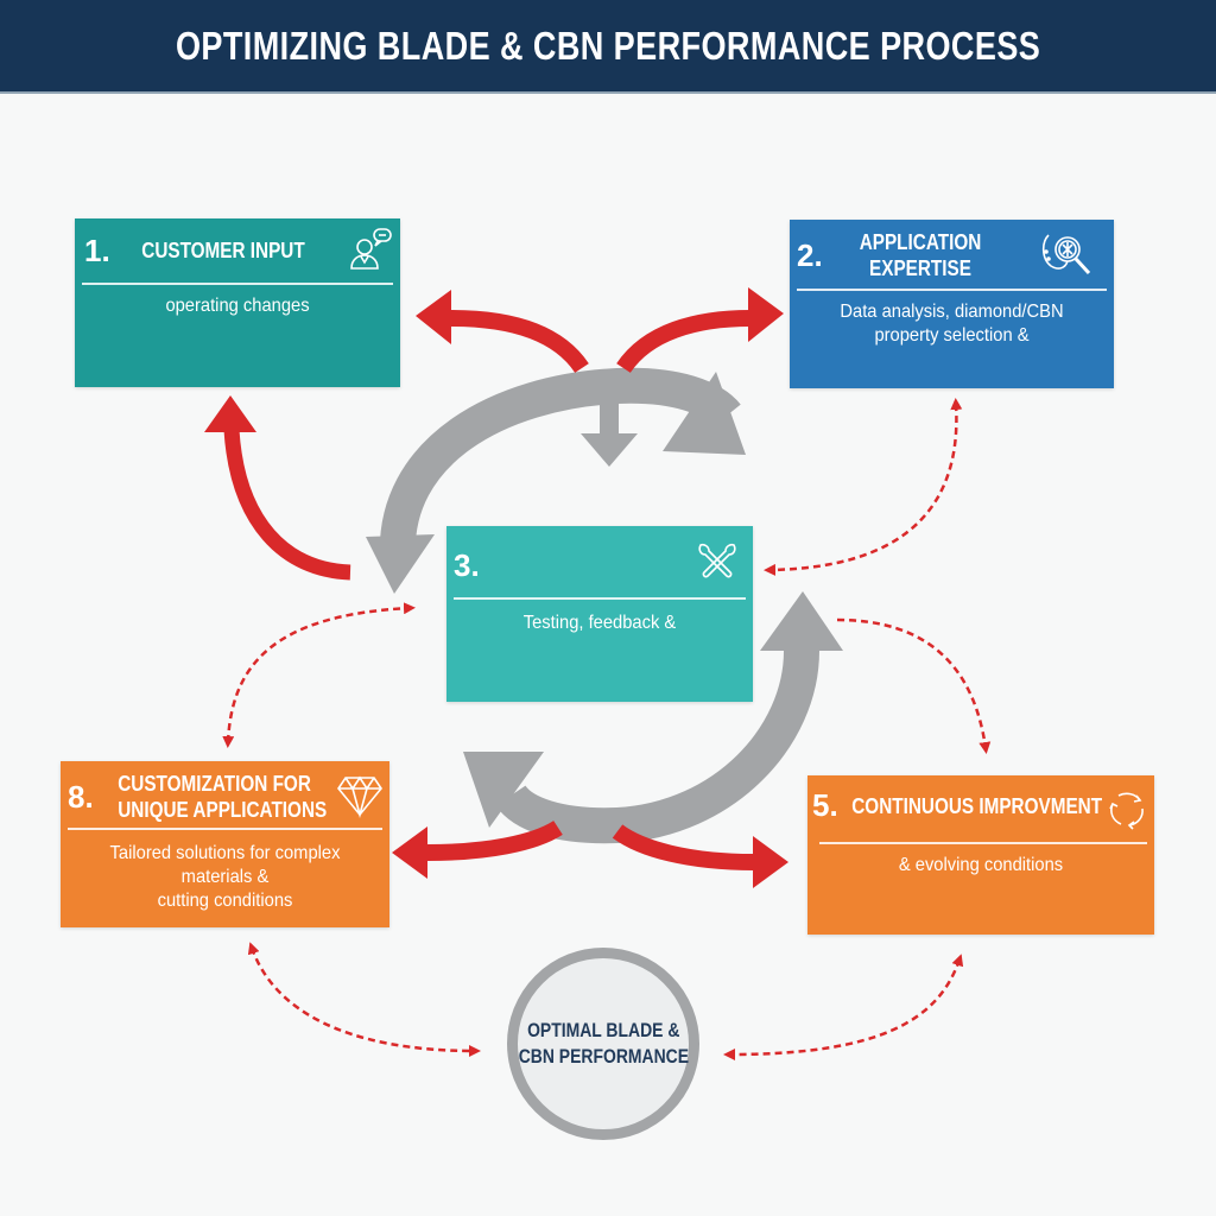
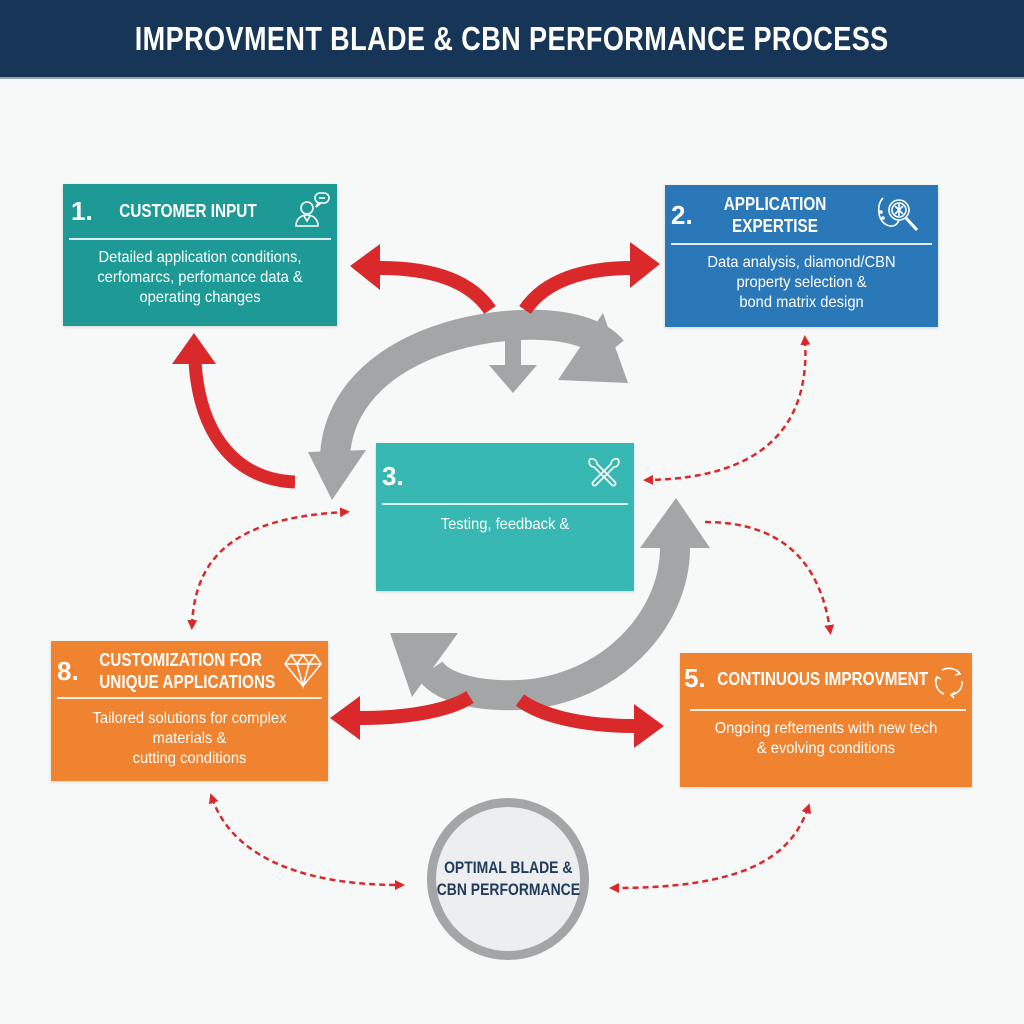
- OPTIMIZING BLADE & CBN PERFORMANCE PROCESS
+ IMPROVMENT BLADE & CBN PERFORMANCE PROCESS
  1.
  CUSTOMER INPUT
+ Detailed application conditions,
+ cerfomarcs, perfomance data &
  operating changes
  2.
  APPLICATION
  EXPERTISE
  Data analysis, diamond/CBN
  property selection &
+ bond matrix design
  3.
  Testing, feedback &
  8.
  CUSTOMIZATION FOR
  UNIQUE APPLICATIONS
  Tailored solutions for complex
  materials &
  cutting conditions
  5.
  CONTINUOUS IMPROVMENT
+ Ongoing reftements with new tech
  & evolving conditions
  OPTIMAL BLADE &
  CBN PERFORMANCE
